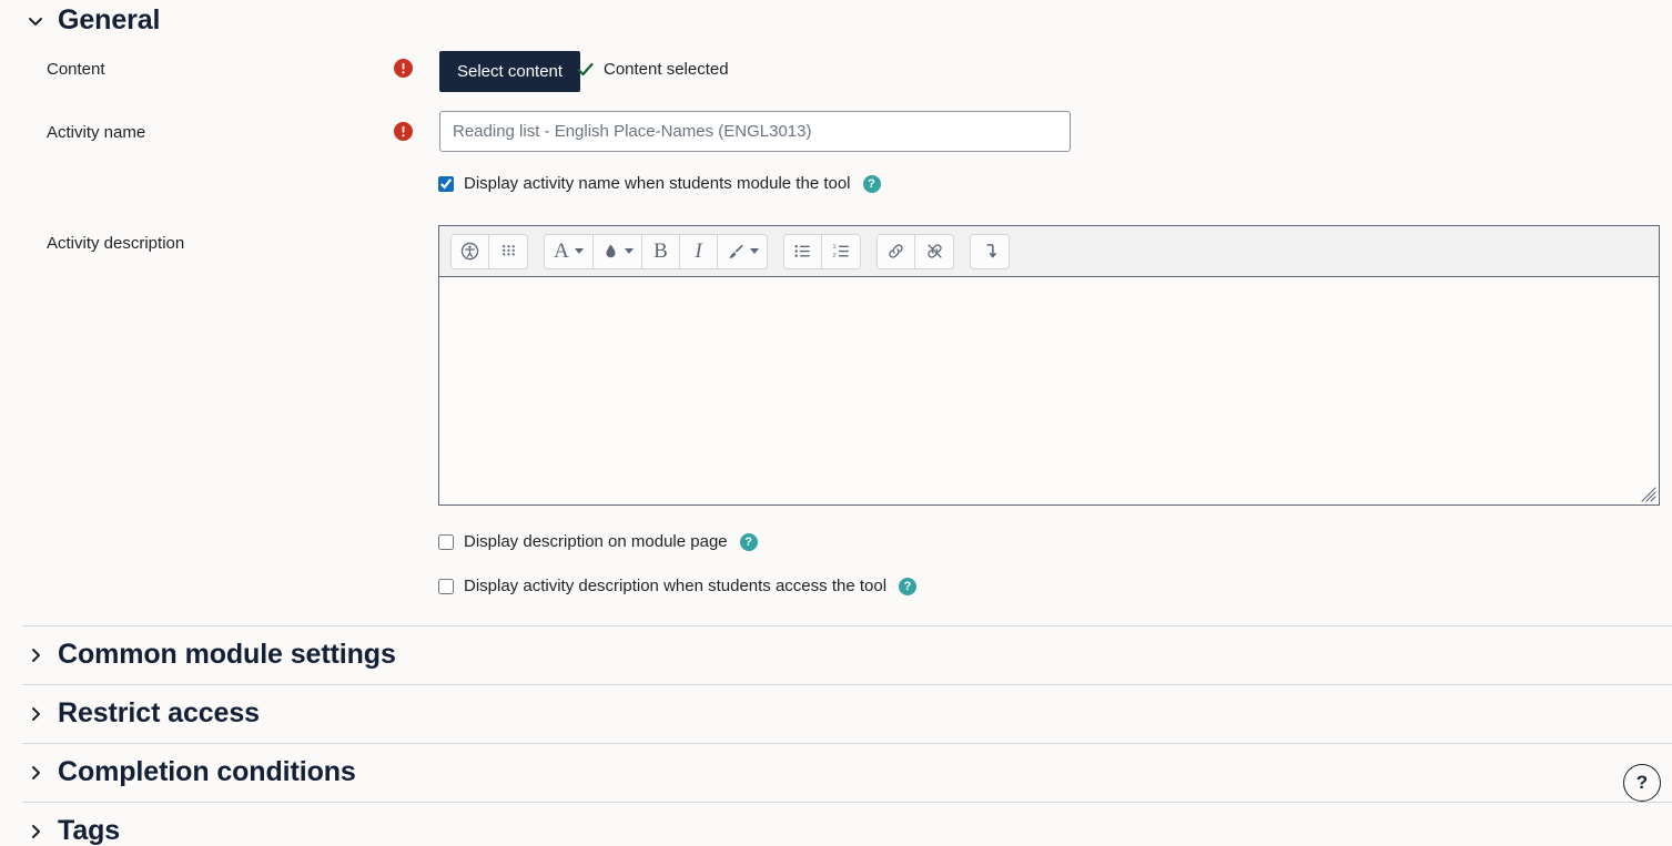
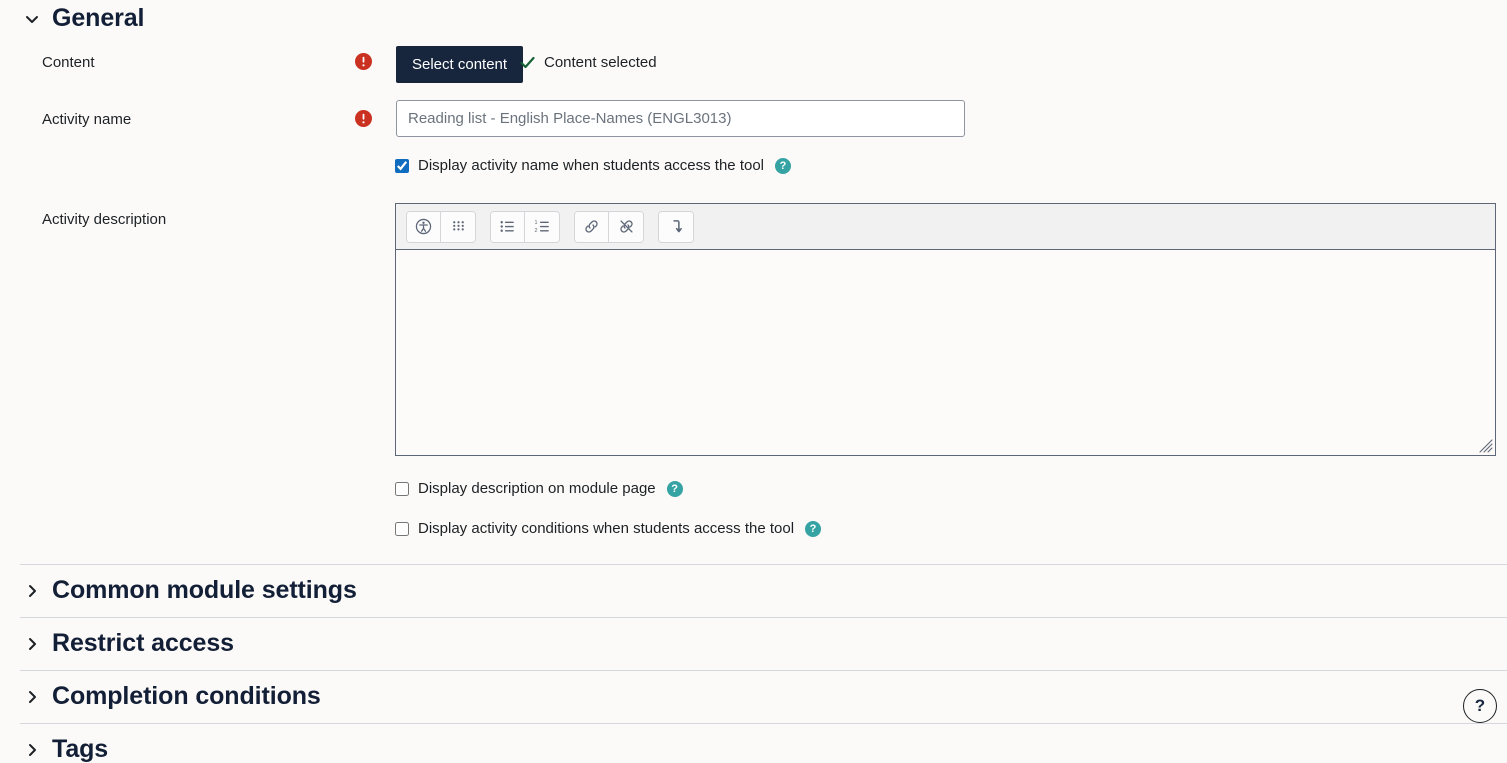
  General
  Content
  Select content
  Content selected
  Activity name
  Reading list - English Place-Names (ENGL3013)
- Display activity name when students module the tool
+ Display activity name when students access the tool
  ?
  Activity description
- A
- B
- I
  Display description on module page
  ?
- Display activity description when students access the tool
+ Display activity conditions when students access the tool
  ?
  Common module settings
  Restrict access
  Completion conditions
  Tags
  ?
